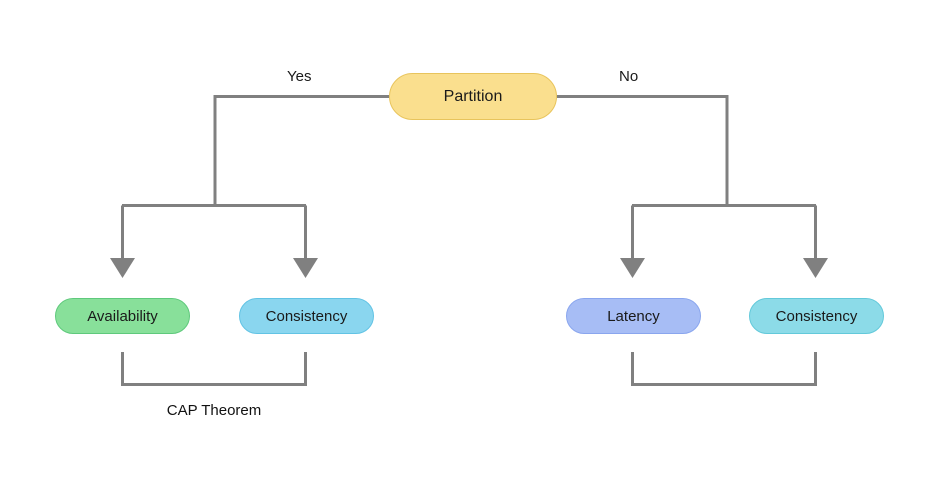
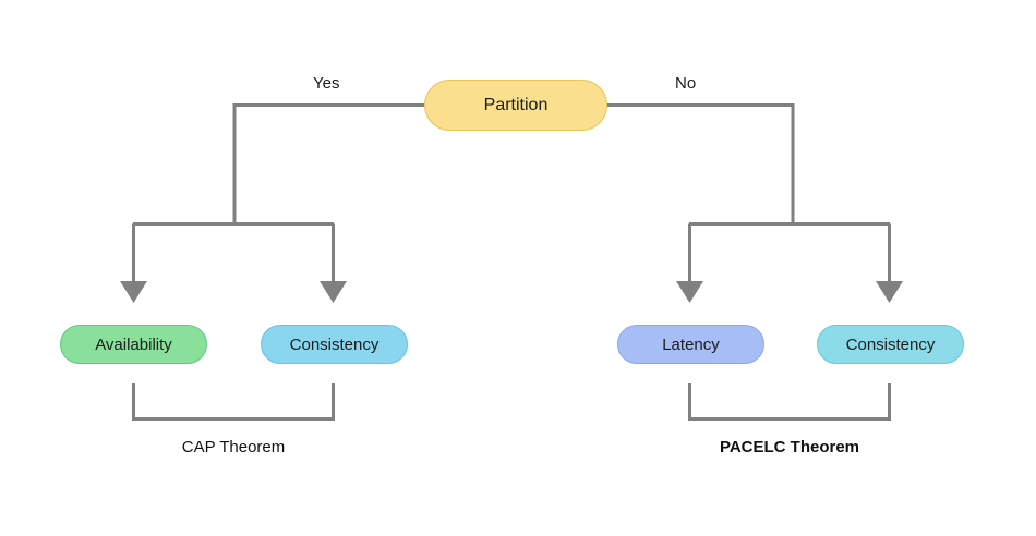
  Partition
  Yes
  No
  Availability
  Consistency
  Latency
  Consistency
  CAP Theorem
+ PACELC Theorem
